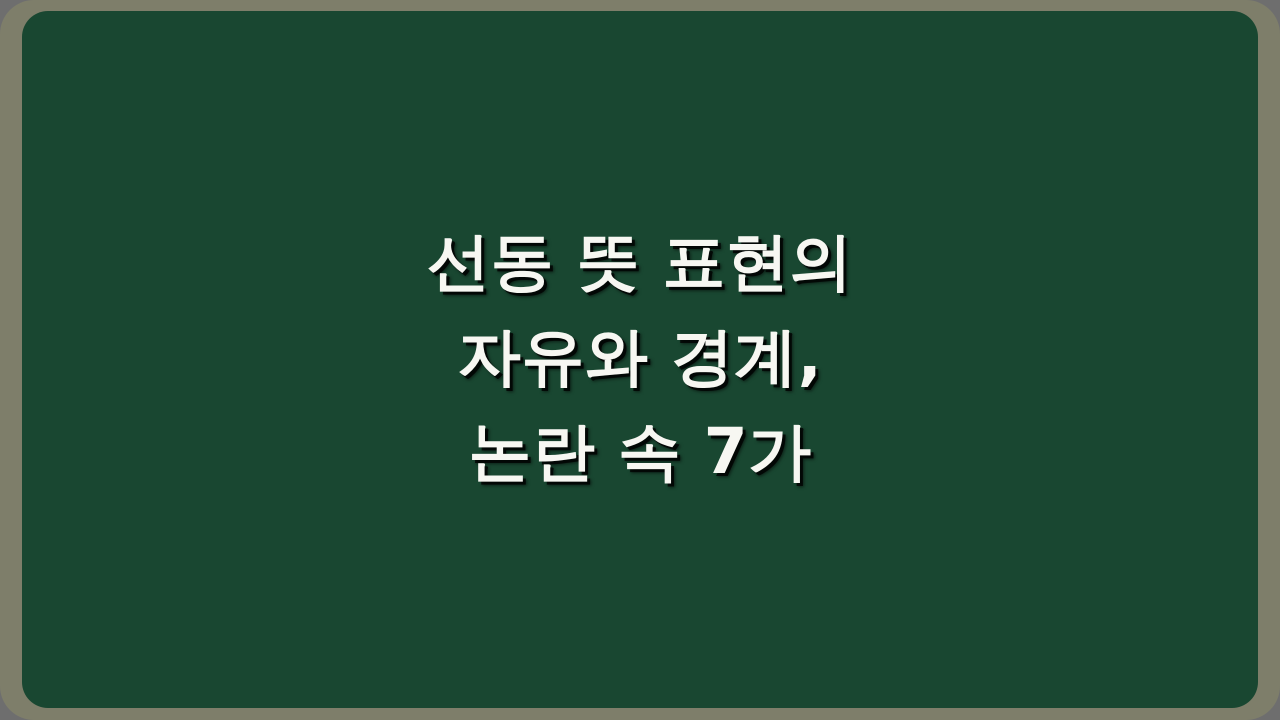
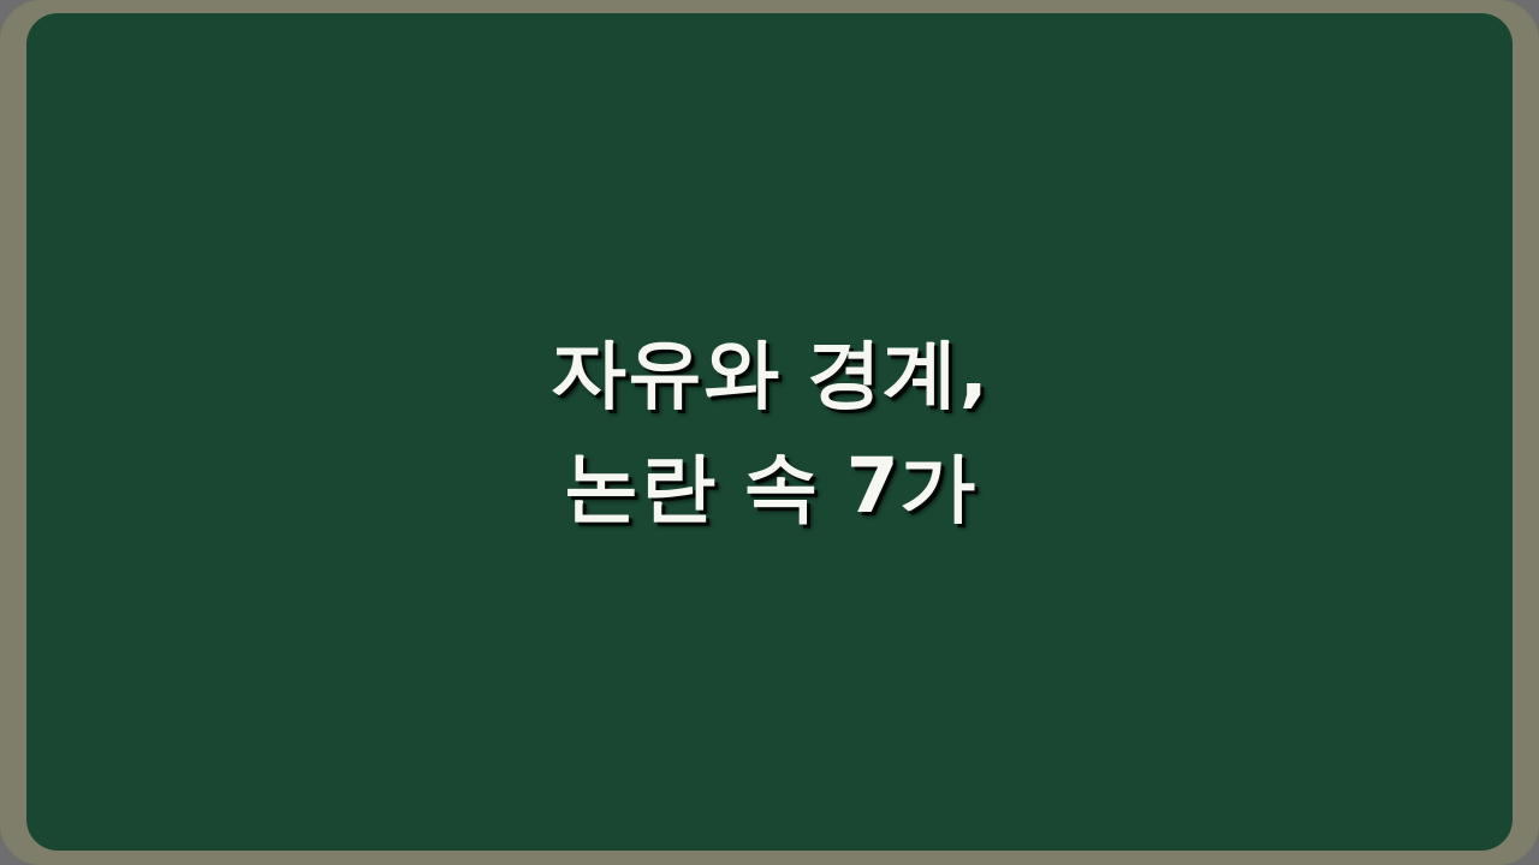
- 선동 뜻 표현의
  자유와 경계,
  논란 속 7가
